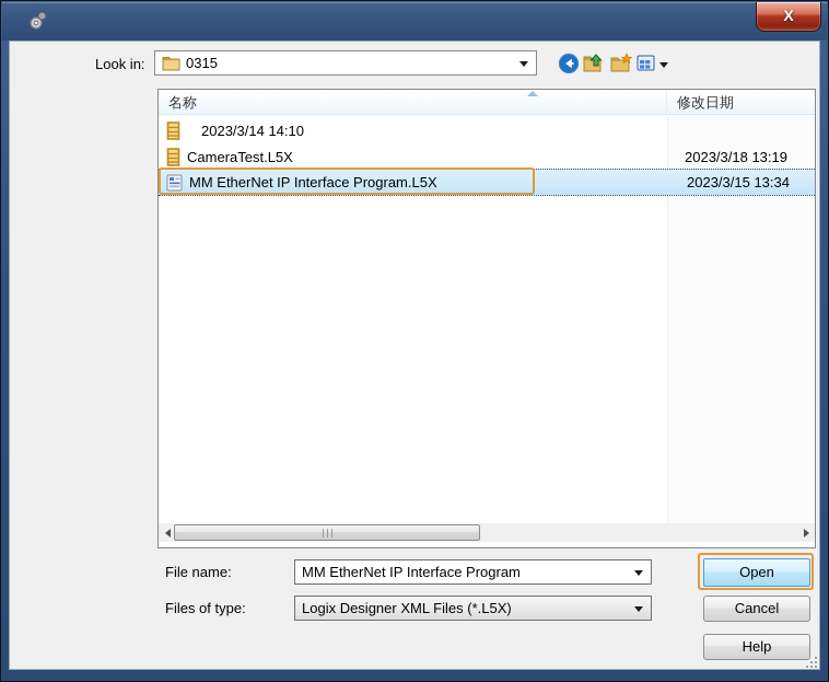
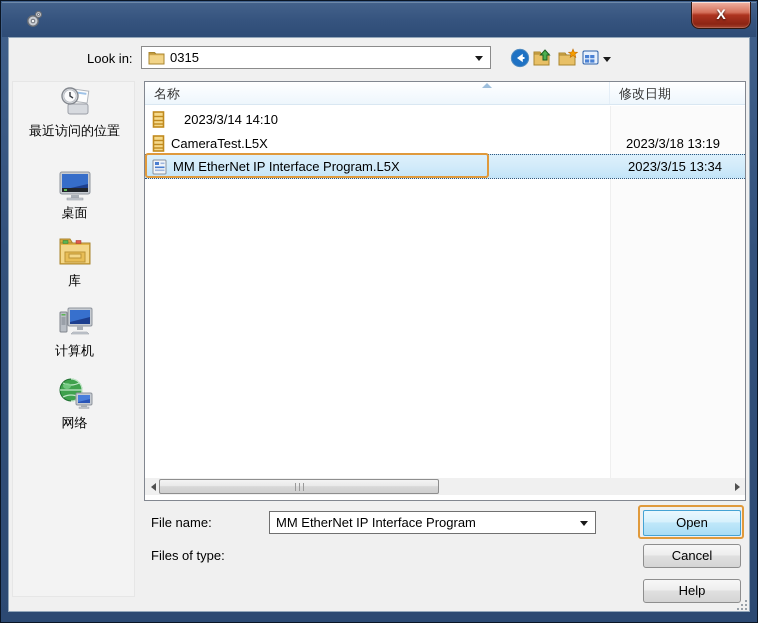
  X
  Look in:
  0315
+ 最近访问的位置
+ 桌面
+ 库
+ 计算机
+ 网络
  名称
  修改日期
  2023/3/14 14:10
  CameraTest.L5X
  2023/3/18 13:19
  MM EtherNet IP Interface Program.L5X
  2023/3/15 13:34
  File name:
  MM EtherNet IP Interface Program
  Files of type:
- Logix Designer XML Files (*.L5X)
  Open
  Cancel
  Help
